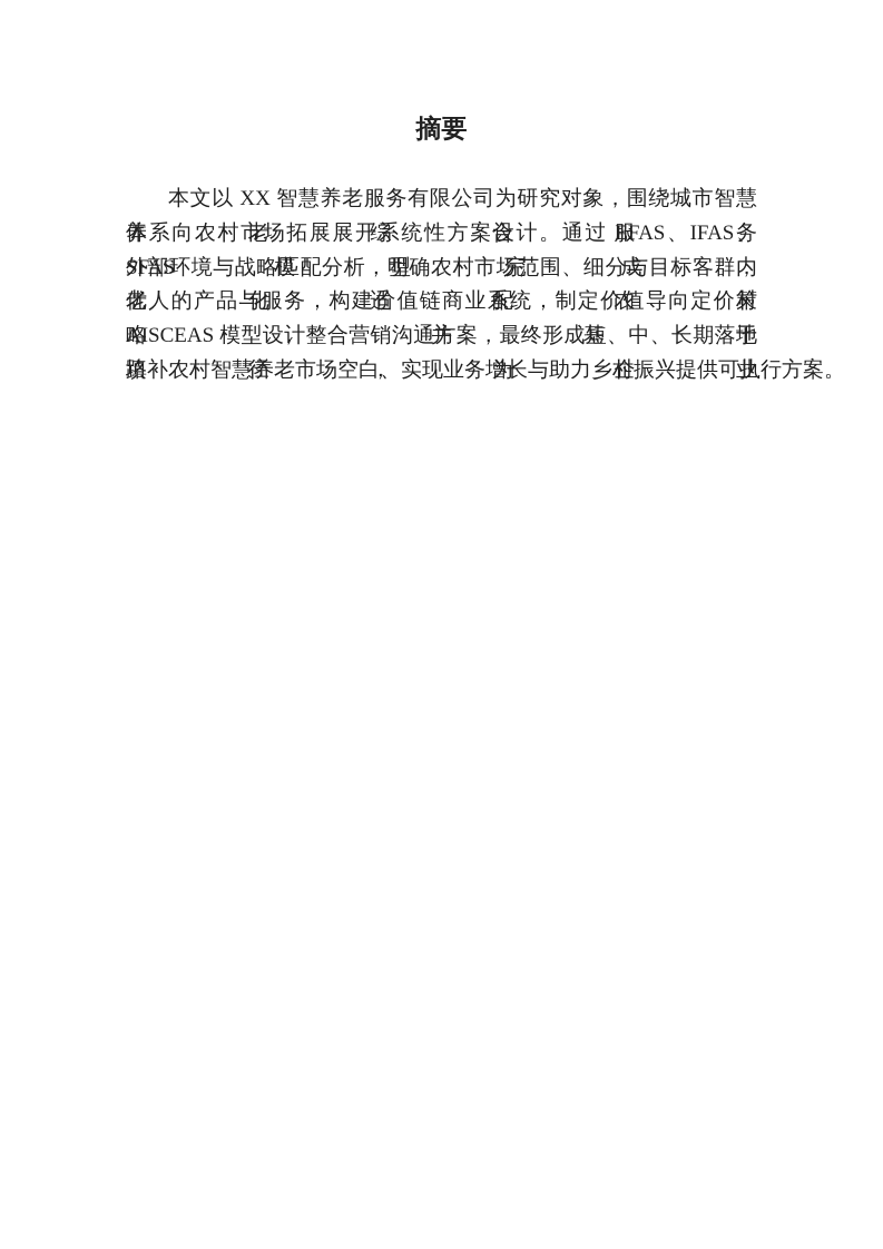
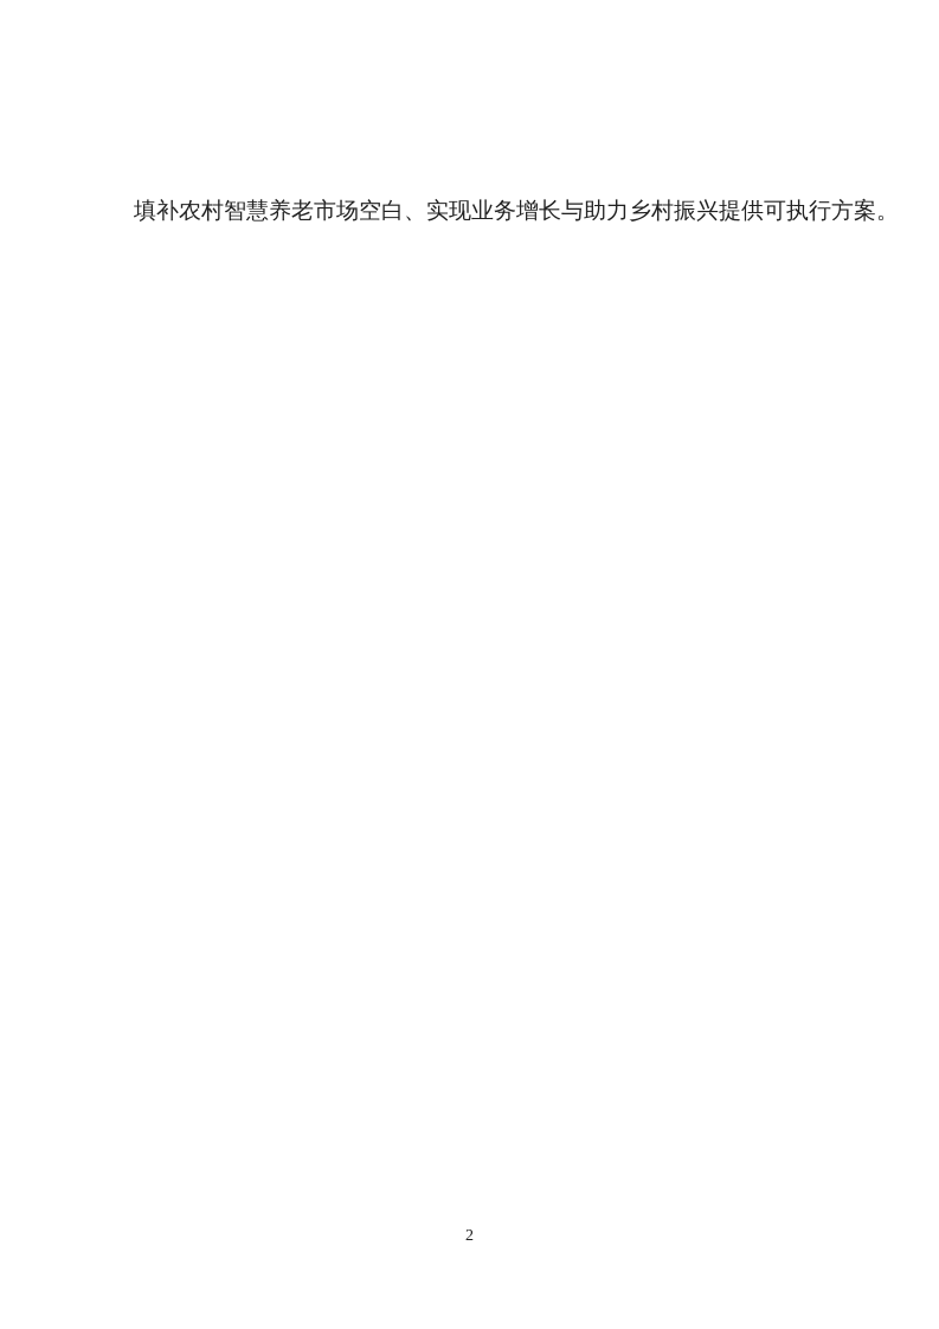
- 摘要
- 本文以 XX 智慧养老服务有限公司为研究对象，围绕城市智慧养老综合服务
- 体系向农村市场拓展展开系统性方案设计。通过 EFAS、IFAS、SFAS 模型完成内
- 外部环境与战略匹配分析，明确农村市场范围、细分与目标客群，优化适配农村
- 老人的产品与服务，构建价值链商业系统，制定价值导向定价策略，并基于
- AISCEAS 模型设计整合营销沟通方案，最终形成短、中、长期落地路径，为企业
  填补农村智慧养老市场空白、实现业务增长与助力乡村振兴提供可执行方案。
+ 2
